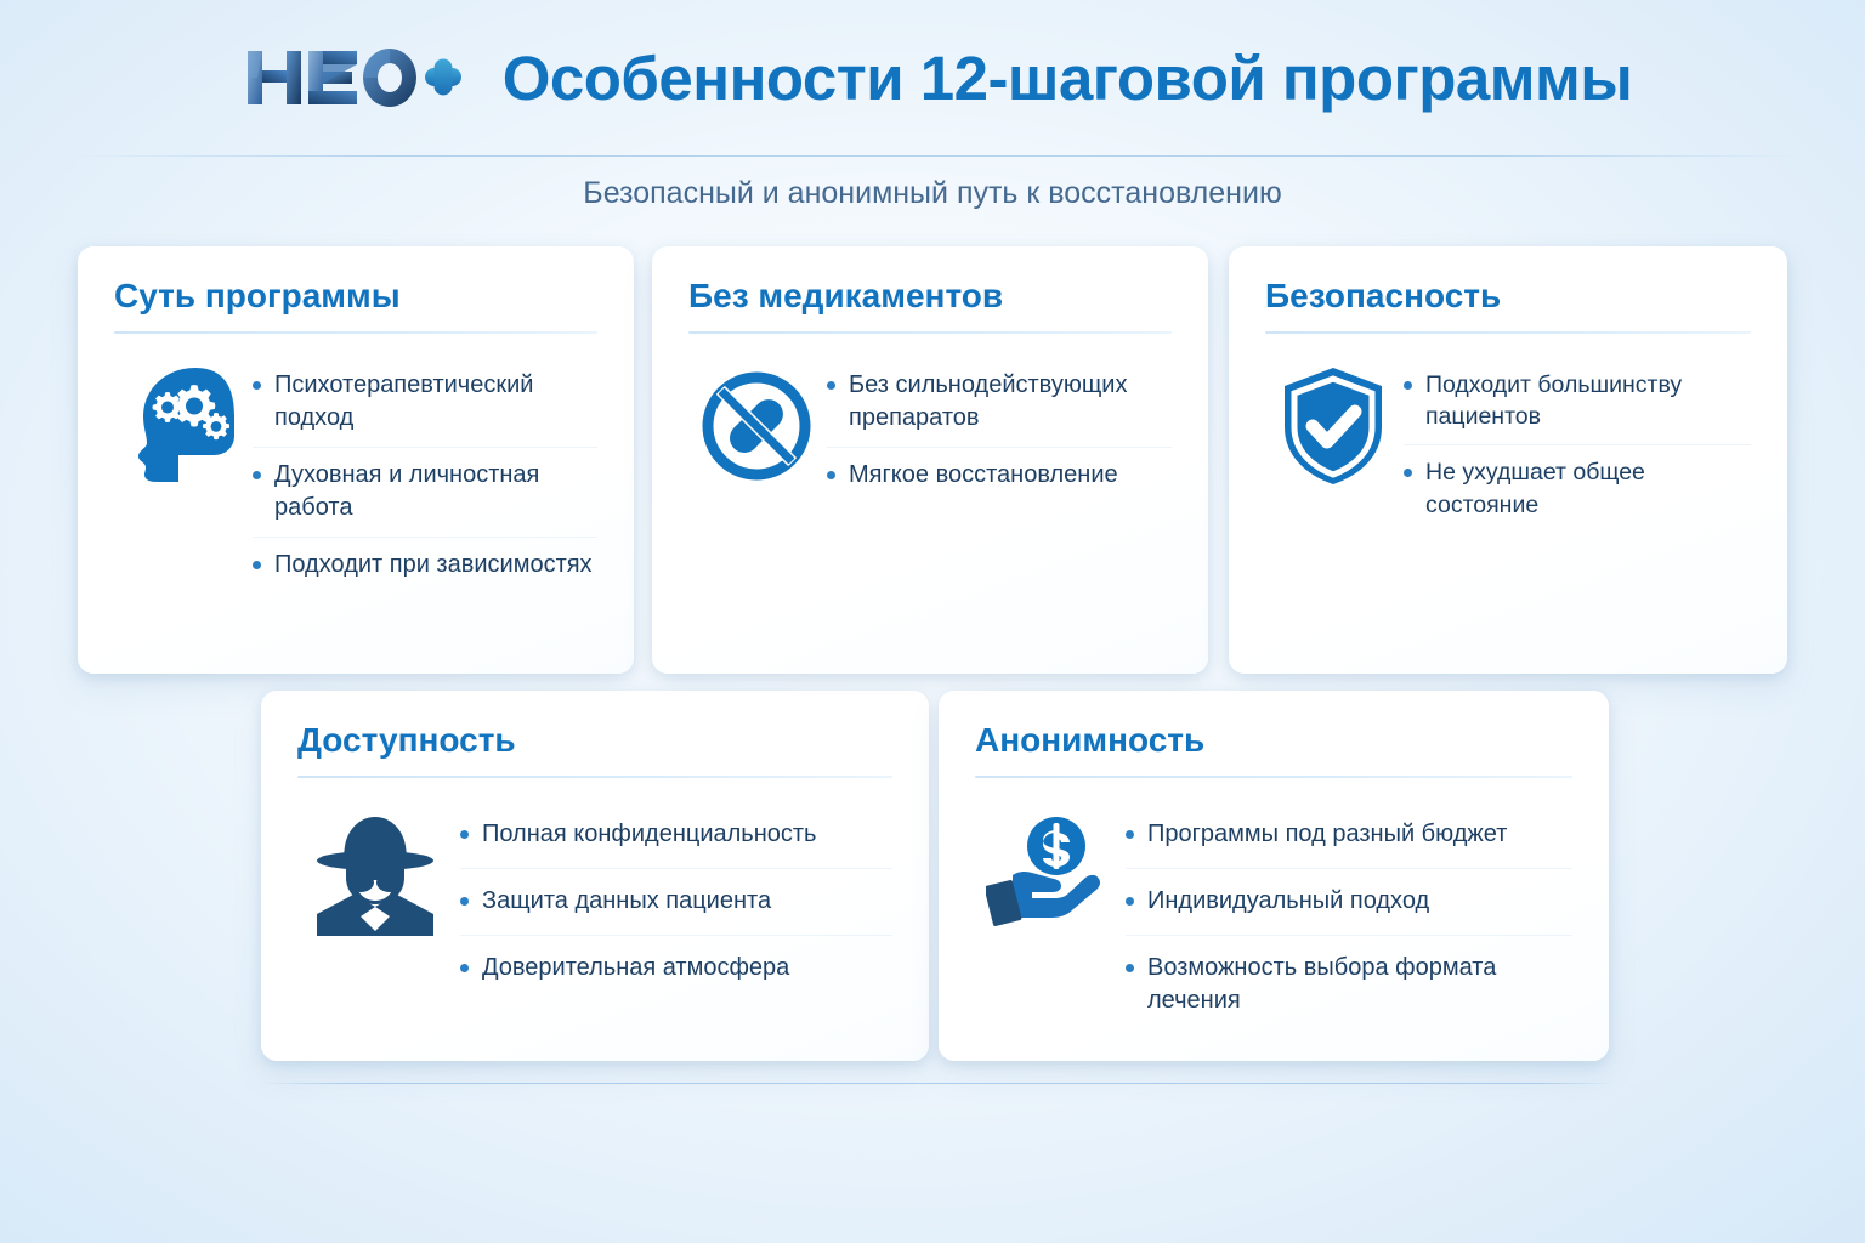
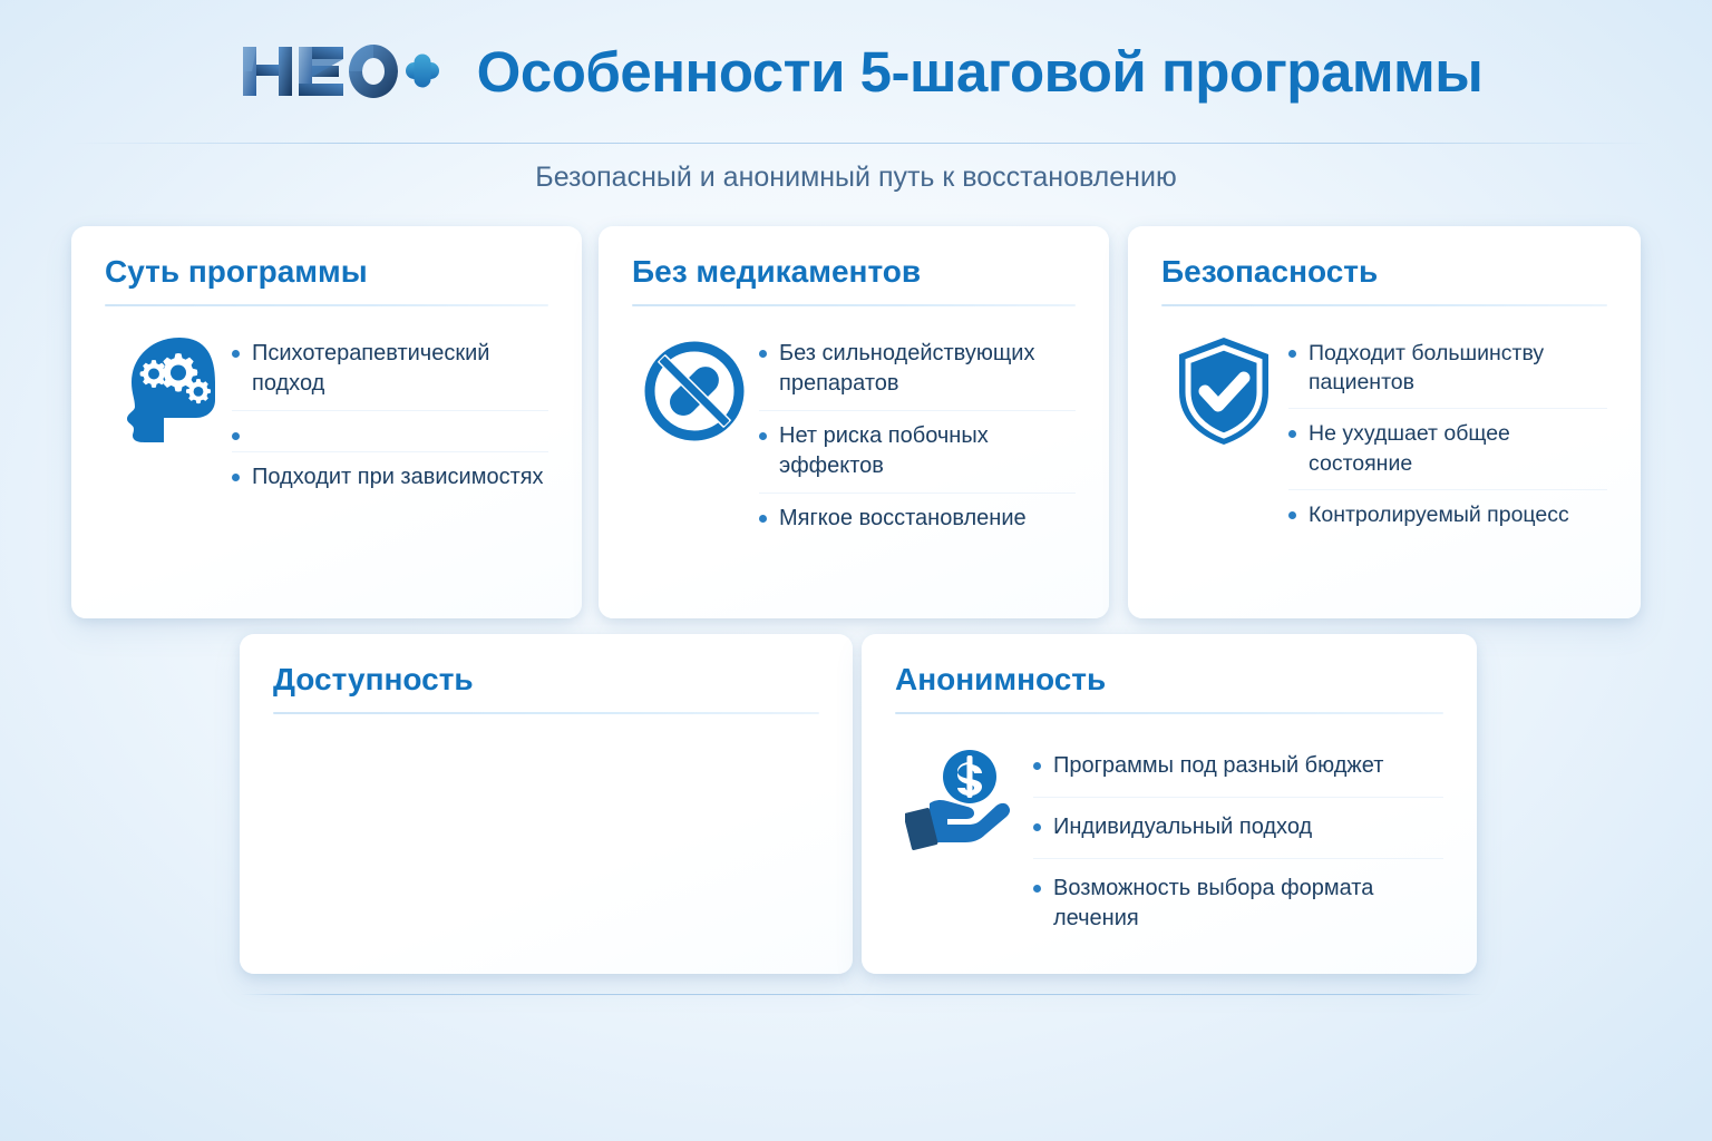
- Особенности 12-шаговой программы
+ Особенности 5-шаговой программы
  Безопасный и анонимный путь к восстановлению
  Суть программы
  Психотерапевтический подход
- Духовная и личностная работа
  Подходит при зависимостях
  Без медикаментов
  Без сильнодействующих препаратов
+ Нет риска побочных эффектов
  Мягкое восстановление
  Безопасность
  Подходит большинству пациентов
  Не ухудшает общее состояние
+ Контролируемый процесс
  Доступность
- Полная конфиденциальность
- Защита данных пациента
- Доверительная атмосфера
  Анонимность
  Программы под разный бюджет
  Индивидуальный подход
  Возможность выбора формата лечения
